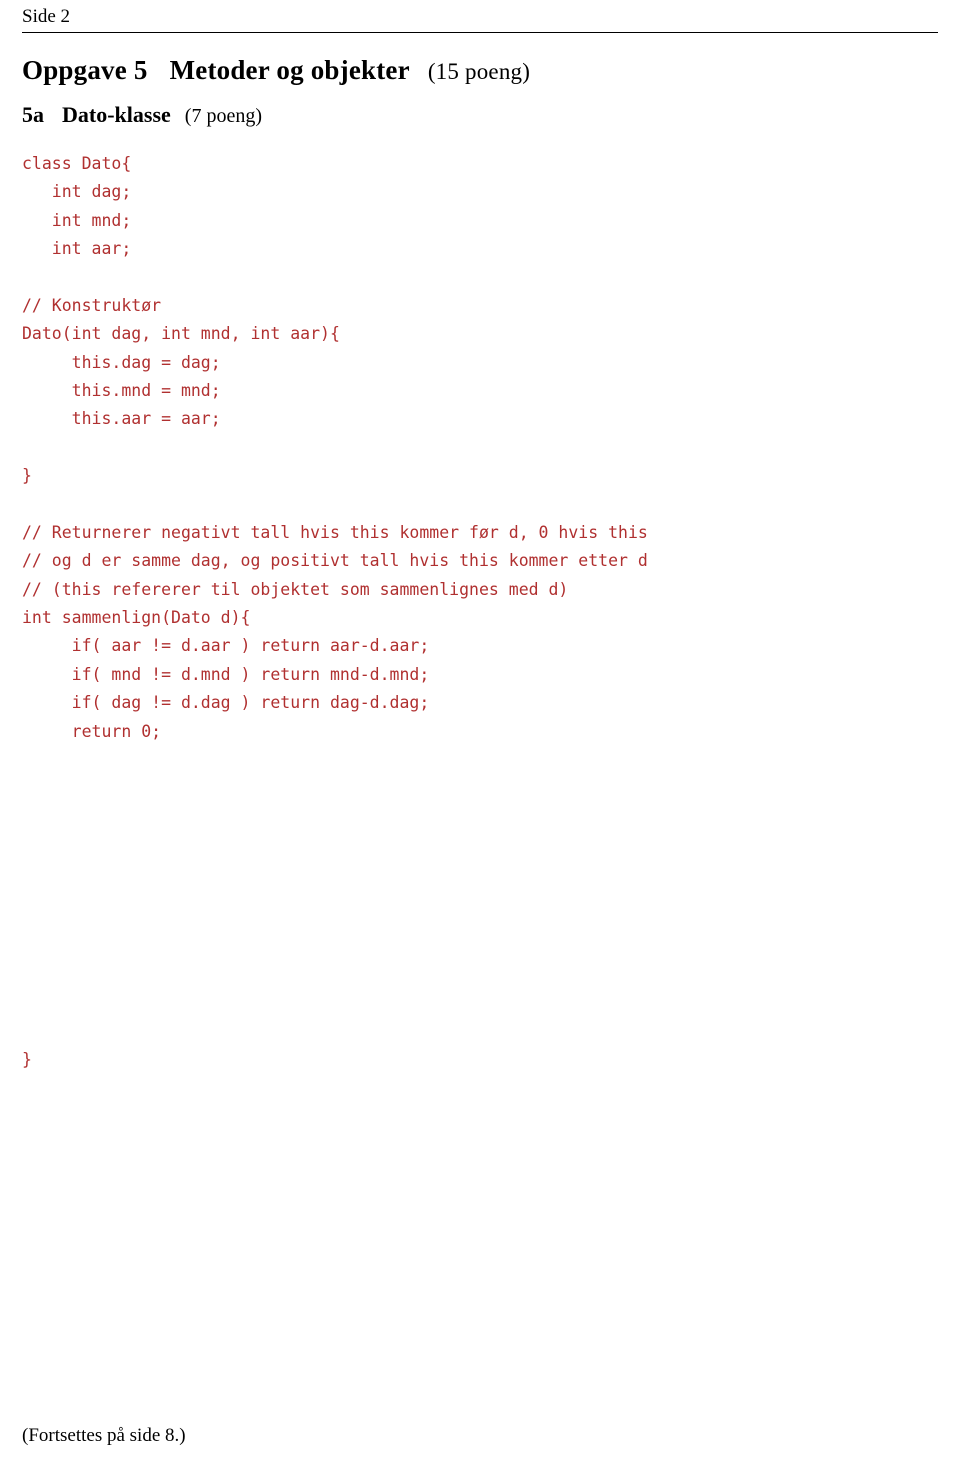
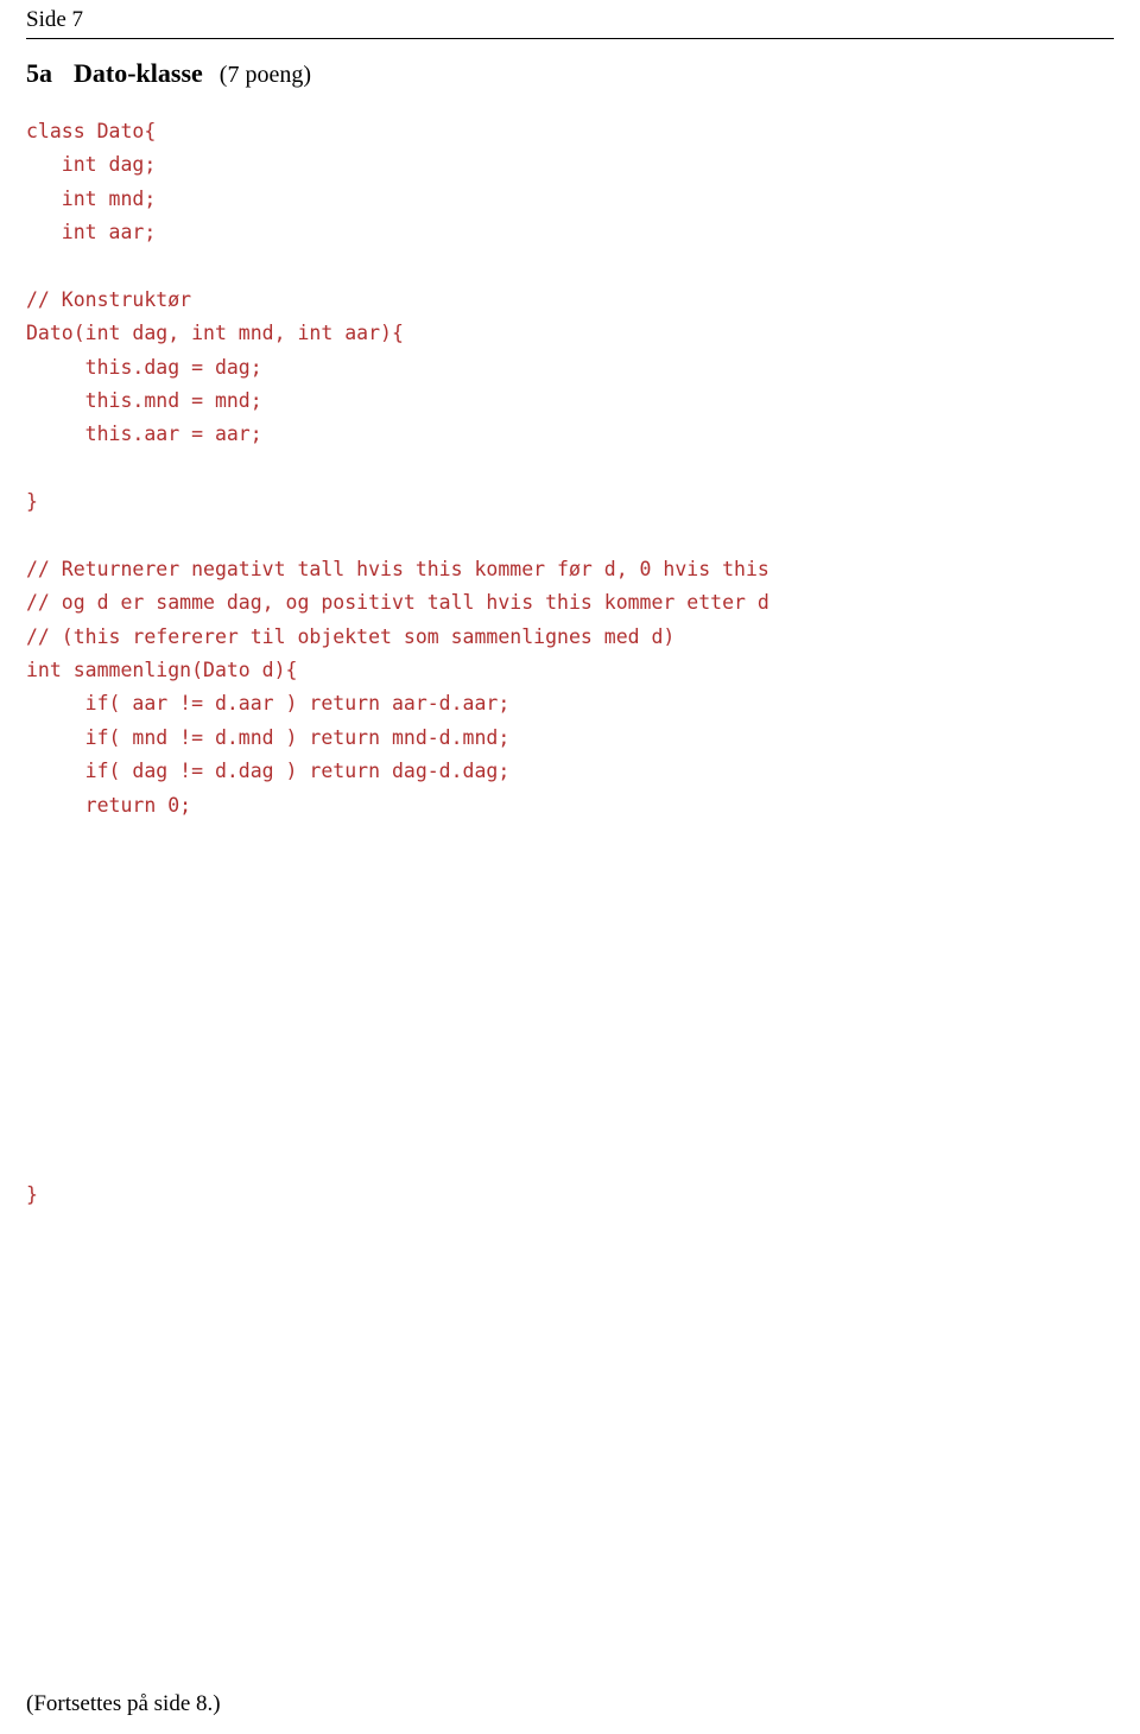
- Side 2
+ Side 7
- Oppgave 5 Metoder og objekter (15 poeng)
  5a Dato-klasse (7 poeng)
  class Dato{
  int dag;
  int mnd;
  int aar;
  // Konstruktør
  Dato(int dag, int mnd, int aar){
  this.dag = dag;
  this.mnd = mnd;
  this.aar = aar;
  }
  // Returnerer negativt tall hvis this kommer før d, 0 hvis this
  // og d er samme dag, og positivt tall hvis this kommer etter d
  // (this refererer til objektet som sammenlignes med d)
  int sammenlign(Dato d){
  if( aar != d.aar ) return aar-d.aar;
  if( mnd != d.mnd ) return mnd-d.mnd;
  if( dag != d.dag ) return dag-d.dag;
  return 0;
  }
  (Fortsettes på side 8.)
